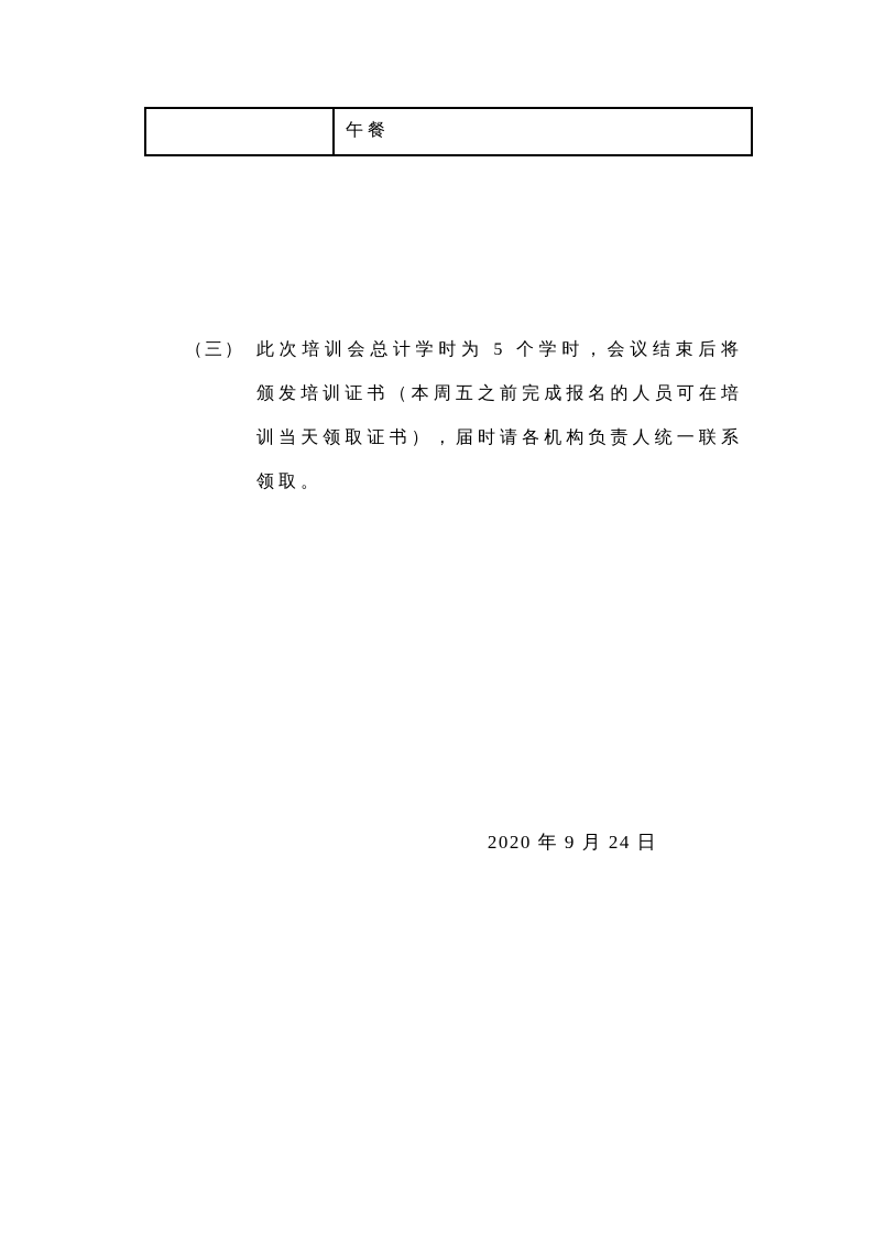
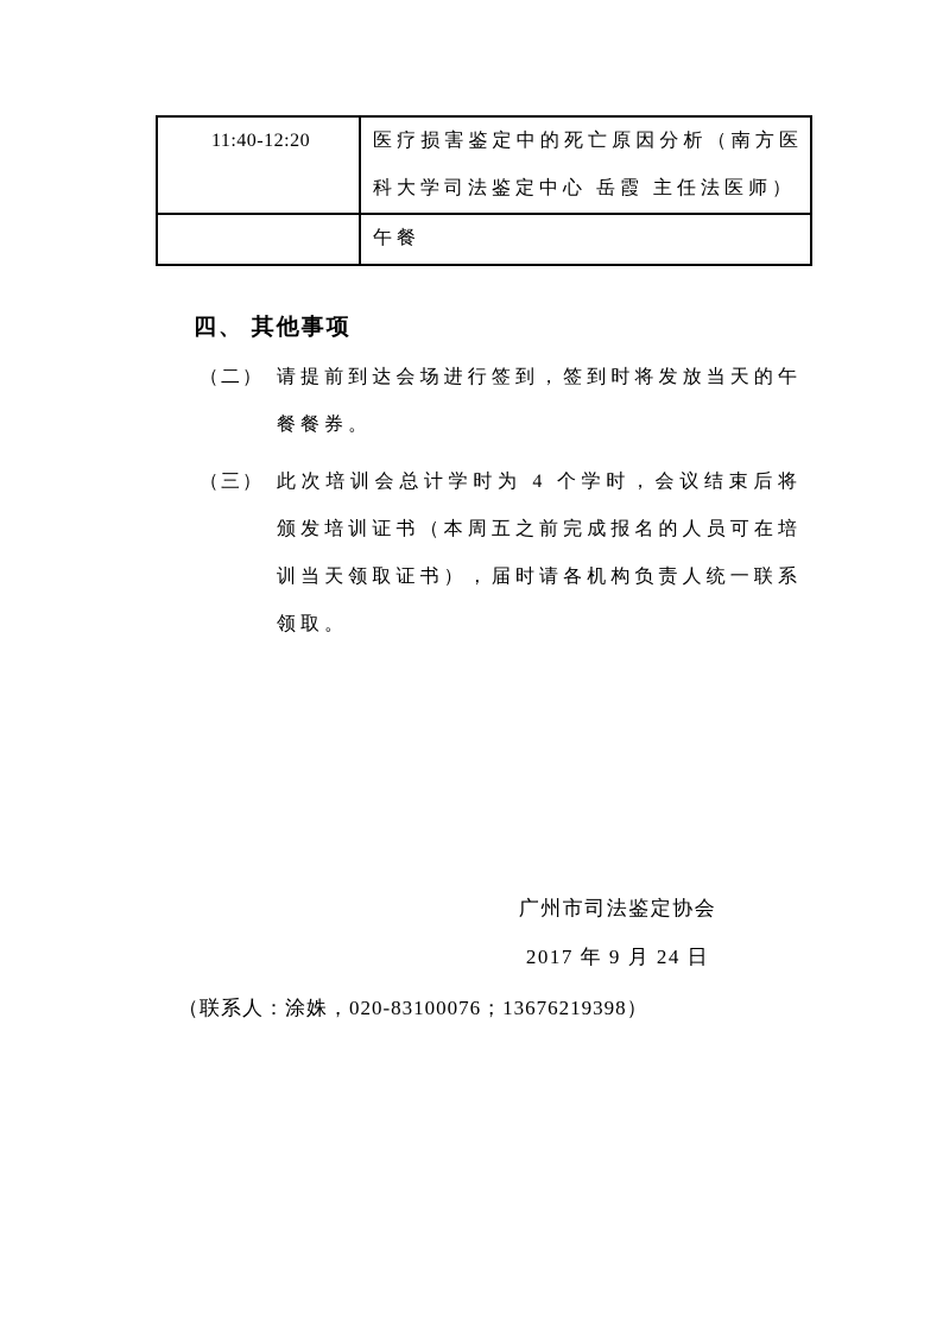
+ 11:40-12:20	医疗损害鉴定中的死亡原因分析（南方医科大学司法鉴定中心 岳霞 主任法医师）
  	午餐
+ 四、 其他事项
+ （二）
+ 请提前到达会场进行签到，签到时将发放当天的午餐餐券。
  （三）
- 此次培训会总计学时为 5 个学时，会议结束后将颁发培训证书（本周五之前完成报名的人员可在培训当天领取证书），届时请各机构负责人统一联系领取。
+ 此次培训会总计学时为 4 个学时，会议结束后将颁发培训证书（本周五之前完成报名的人员可在培训当天领取证书），届时请各机构负责人统一联系领取。
+ 广州市司法鉴定协会
- 2020 年 9 月 24 日
+ 2017 年 9 月 24 日
+ （联系人：涂姝，020-83100076；13676219398）
